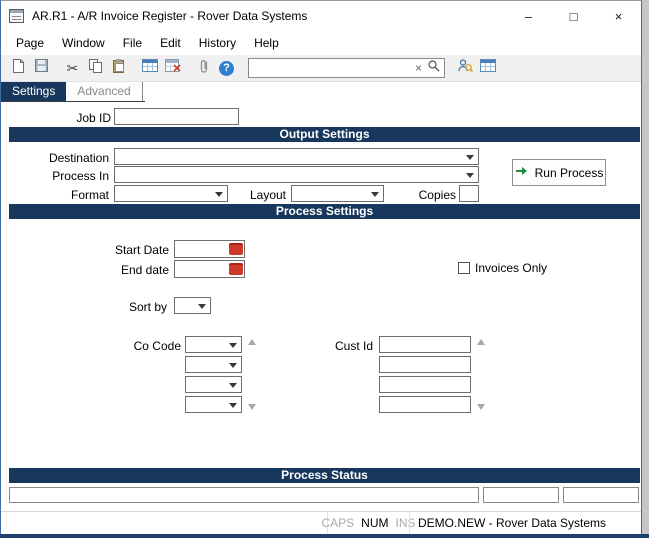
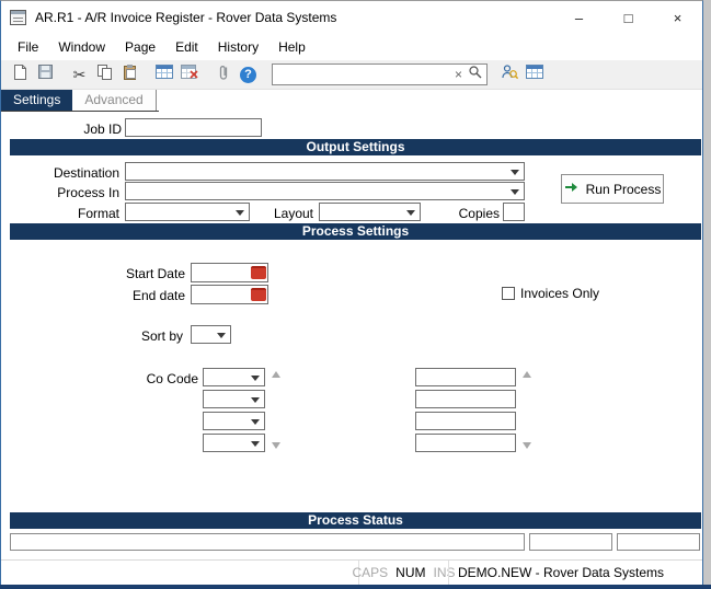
  AR.R1 - A/R Invoice Register - Rover Data Systems
  –
  □
  ×
- Page
+ File
  Window
- File
+ Page
  Edit
  History
  Help
  ✂
  ?
  ×
  Settings
  Advanced
  Job ID
  Output Settings
  Destination
  Process In
  Format
  Layout
  Copies
  Run Process
  Process Settings
  Start Date
  End date
  Invoices Only
  Sort by
  Co Code
- Cust Id
  Process Status
  CAPS
  NUM
  INS
  DEMO.NEW - Rover Data Systems
